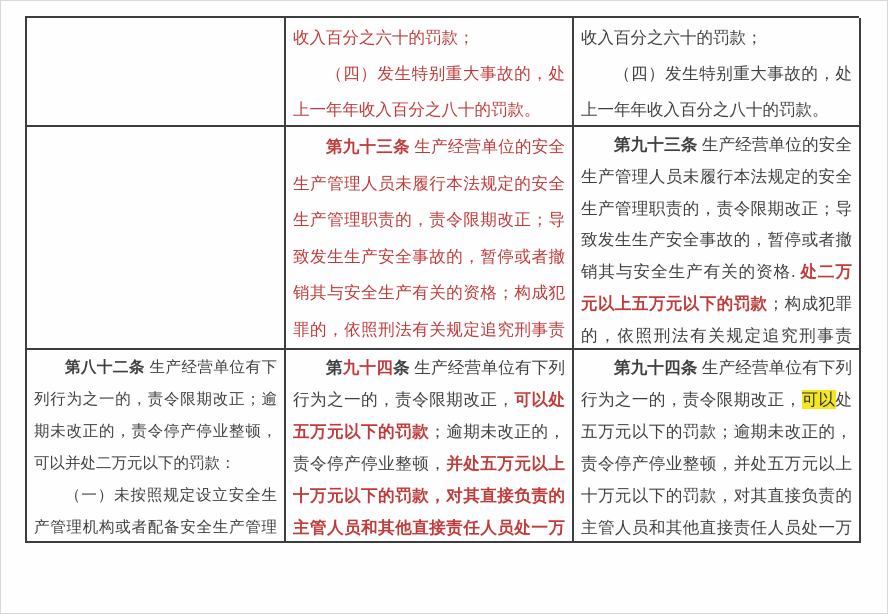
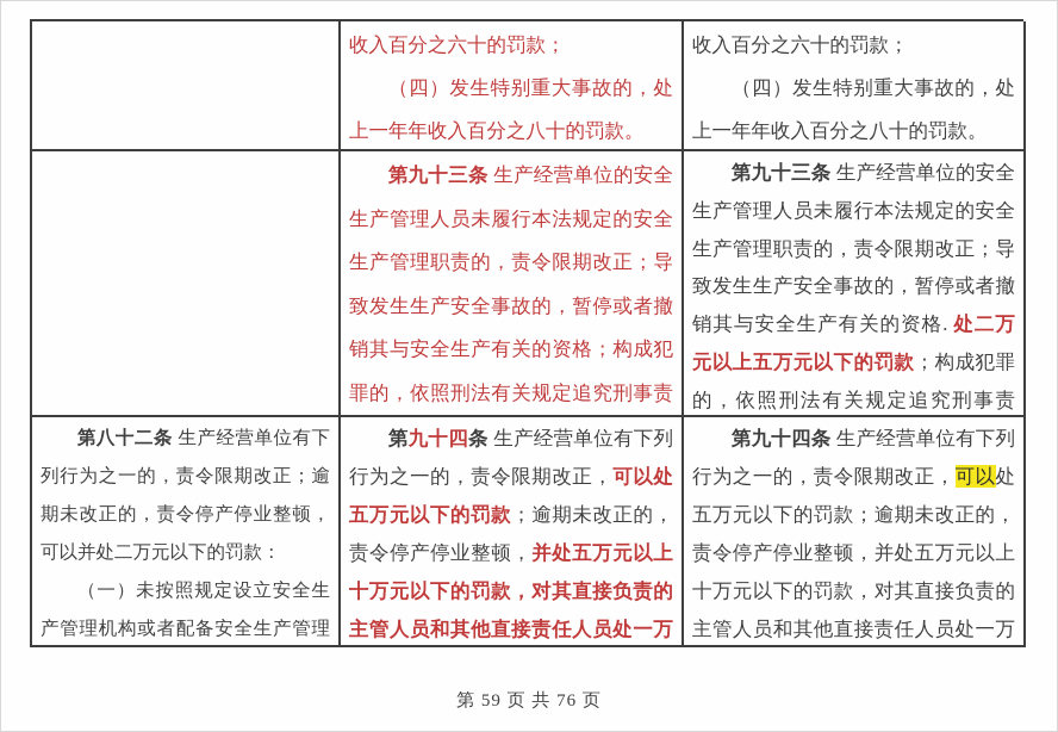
  收入百分之六十的罚款；
  （四）发生特别重大事故的，处上一年年收入百分之八十的罚款。
  收入百分之六十的罚款；
  （四）发生特别重大事故的，处上一年年收入百分之八十的罚款。
  第九十三条 生产经营单位的安全生产管理人员未履行本法规定的安全生产管理职责的，责令限期改正；导致发生生产安全事故的，暂停或者撤销其与安全生产有关的资格；构成犯罪的，依照刑法有关规定追究刑事责
  第九十三条 生产经营单位的安全生产管理人员未履行本法规定的安全生产管理职责的，责令限期改正；导致发生生产安全事故的，暂停或者撤销其与安全生产有关的资格. 处二万元以上五万元以下的罚款；构成犯罪的，依照刑法有关规定追究刑事责
  第八十二条 生产经营单位有下列行为之一的，责令限期改正；逾期未改正的，责令停产停业整顿，可以并处二万元以下的罚款：
  （一）未按照规定设立安全生产管理机构或者配备安全生产管理
  第九十四条 生产经营单位有下列行为之一的，责令限期改正，可以处五万元以下的罚款；逾期未改正的，责令停产停业整顿，并处五万元以上十万元以下的罚款，对其直接负责的主管人员和其他直接责任人员处一万
  第九十四条 生产经营单位有下列行为之一的，责令限期改正，可以处五万元以下的罚款；逾期未改正的，责令停产停业整顿，并处五万元以上十万元以下的罚款，对其直接负责的主管人员和其他直接责任人员处一万
+ 第 59 页 共 76 页
